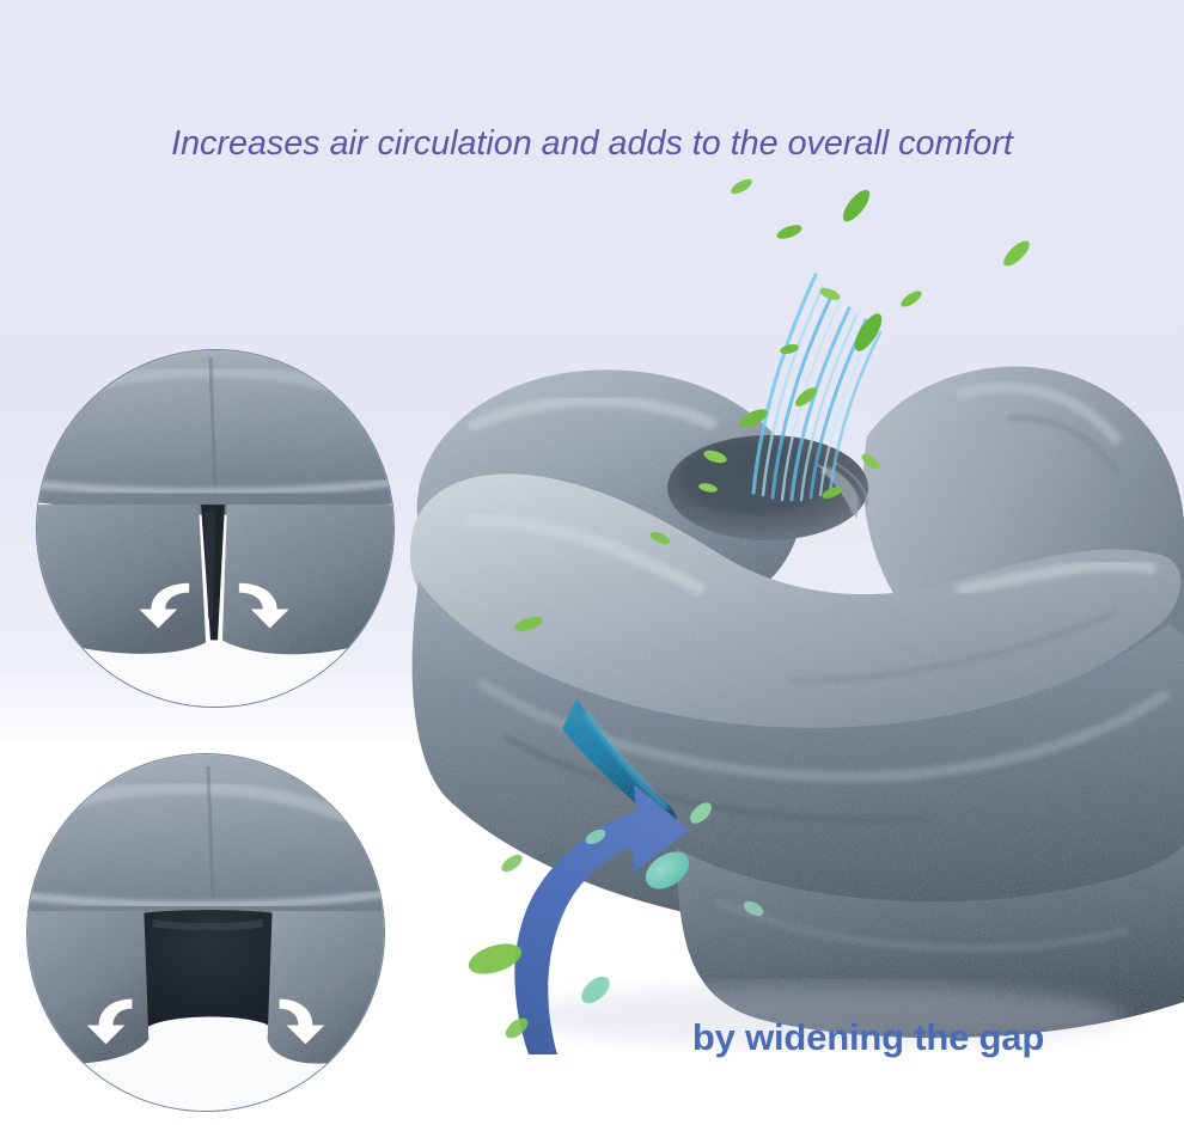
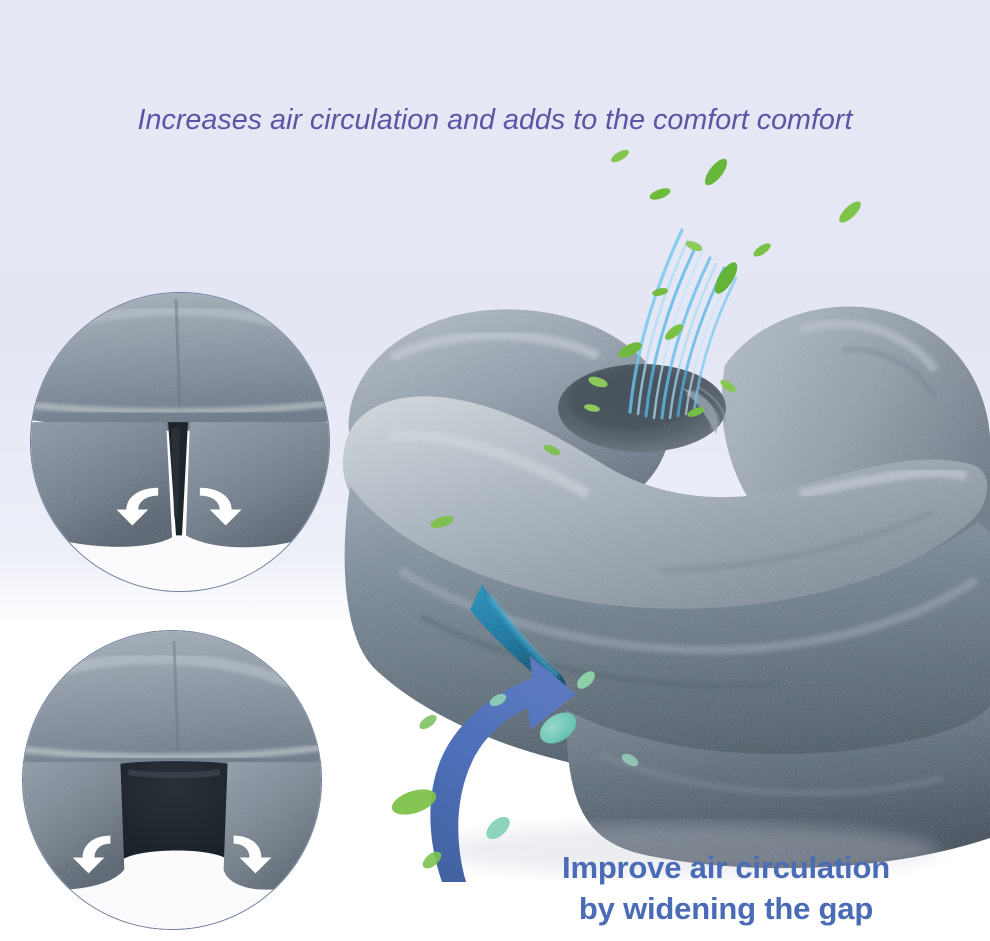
- Increases air circulation and adds to the overall comfort
+ Increases air circulation and adds to the comfort comfort
+ Improve air circulation
  by widening the gap
